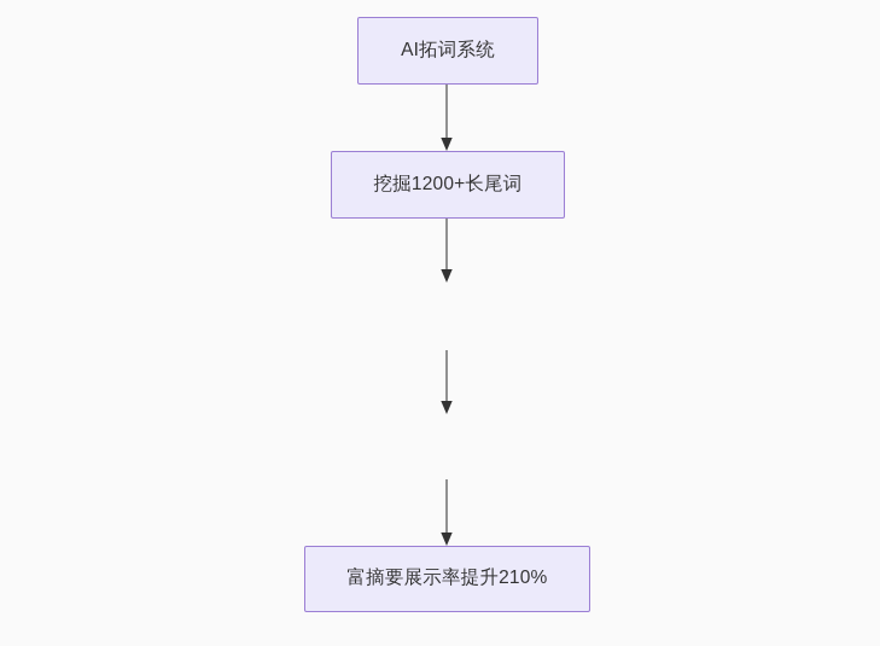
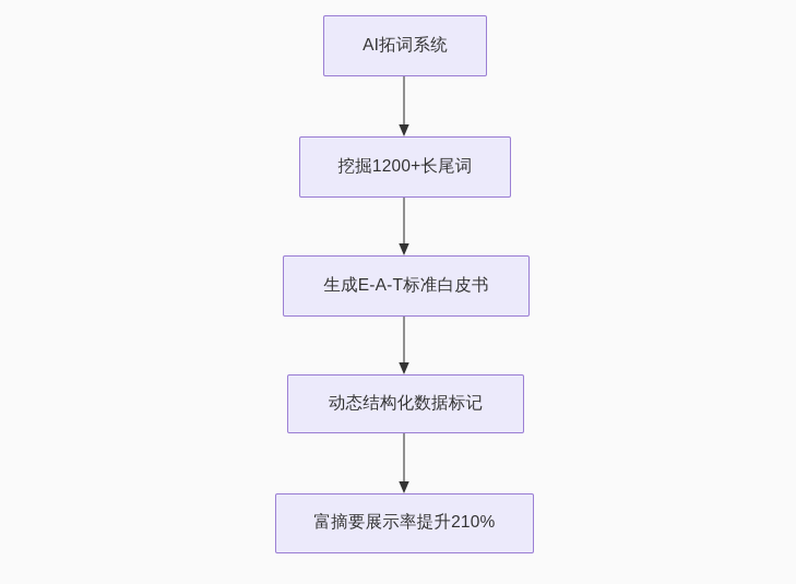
  AI拓词系统
  挖掘1200+长尾词
+ 生成E-A-T标准白皮书
+ 动态结构化数据标记
  富摘要展示率提升210%
